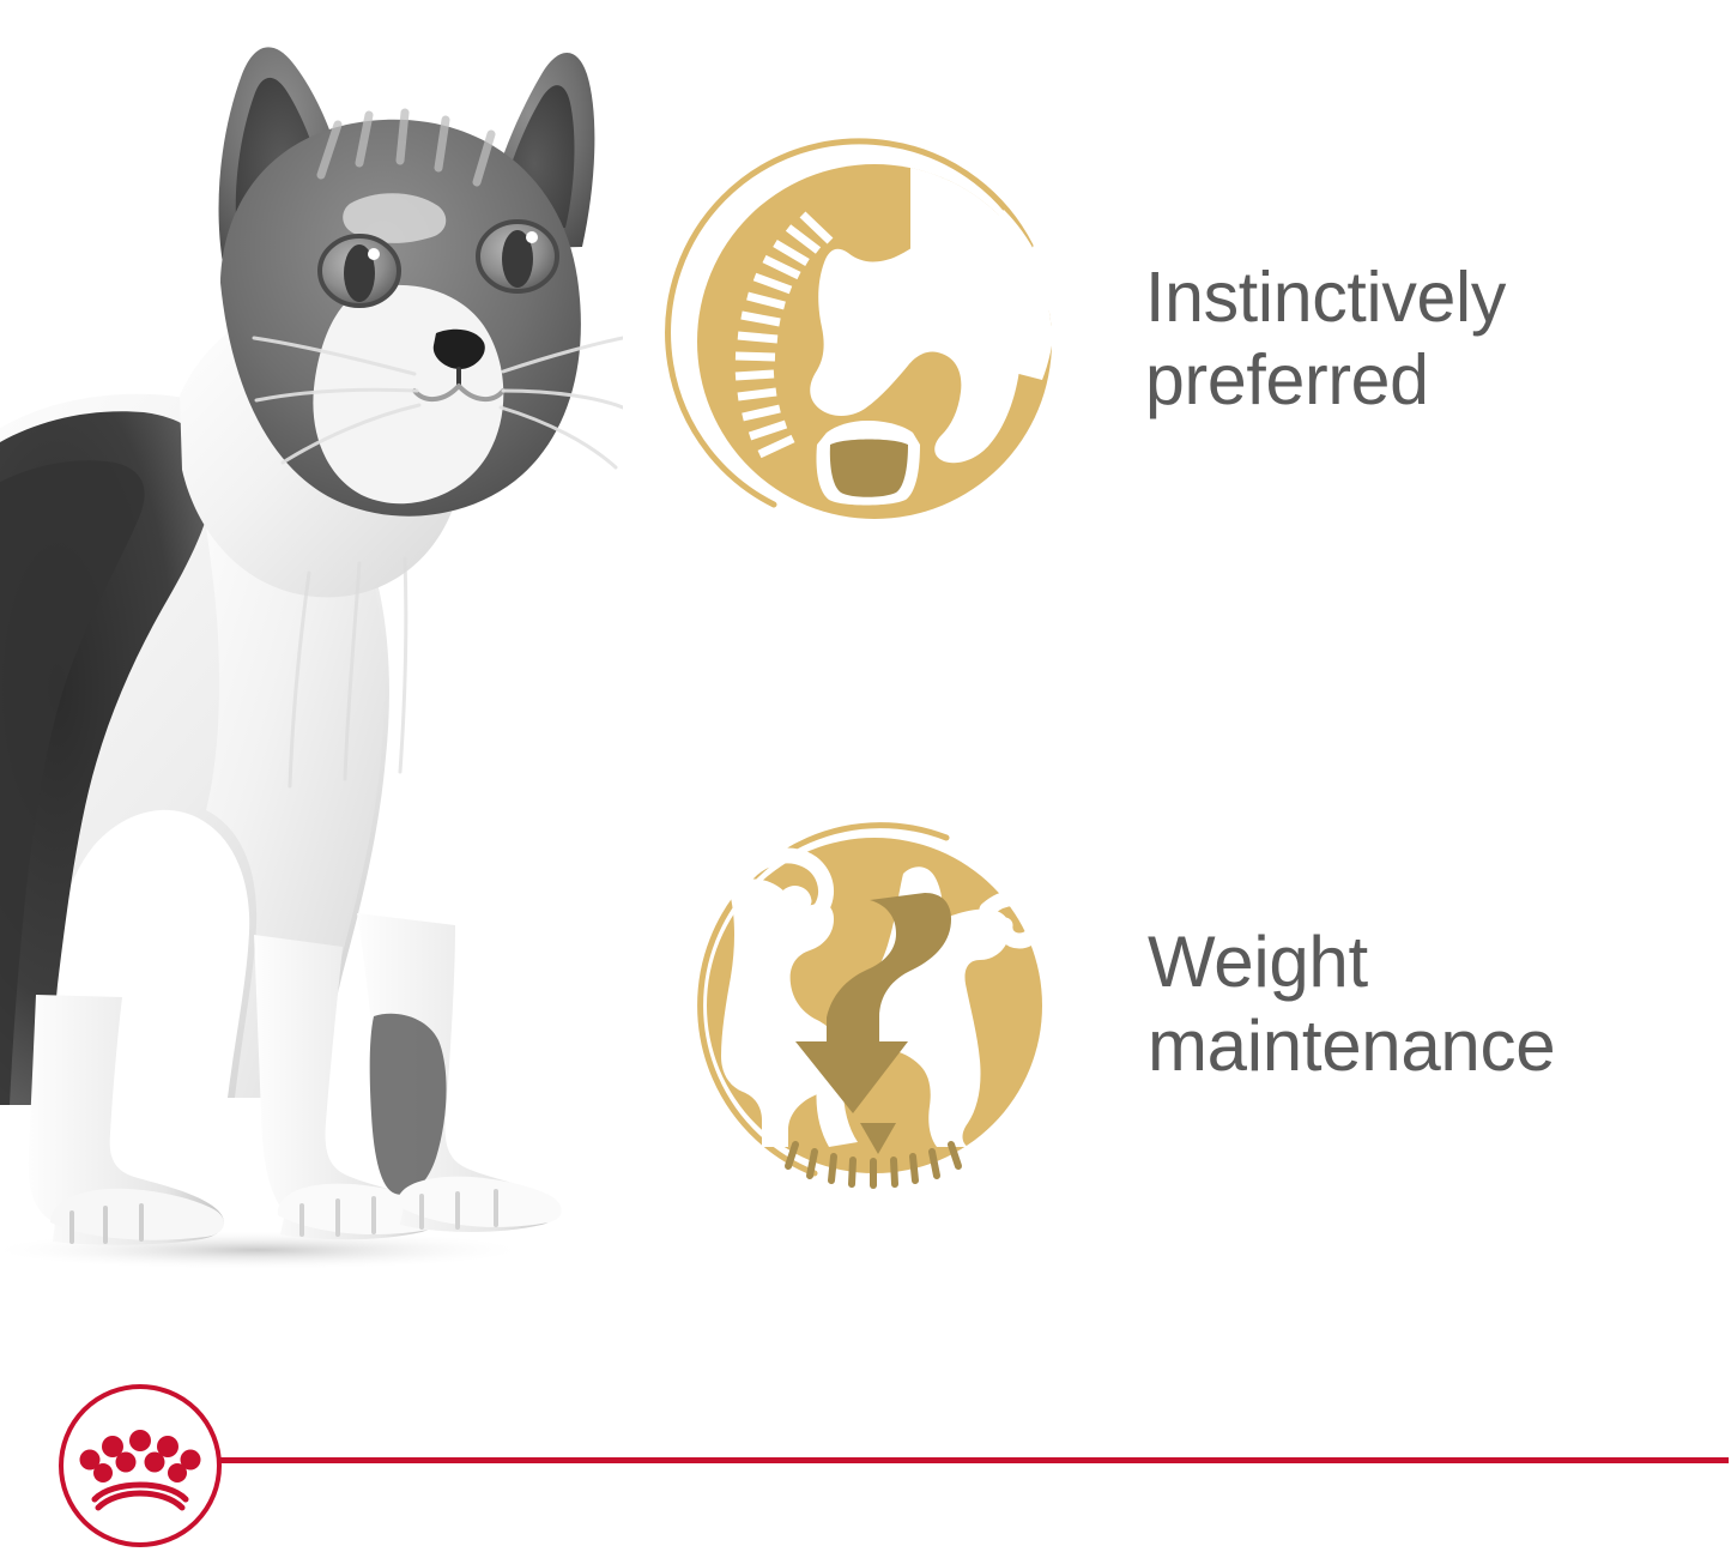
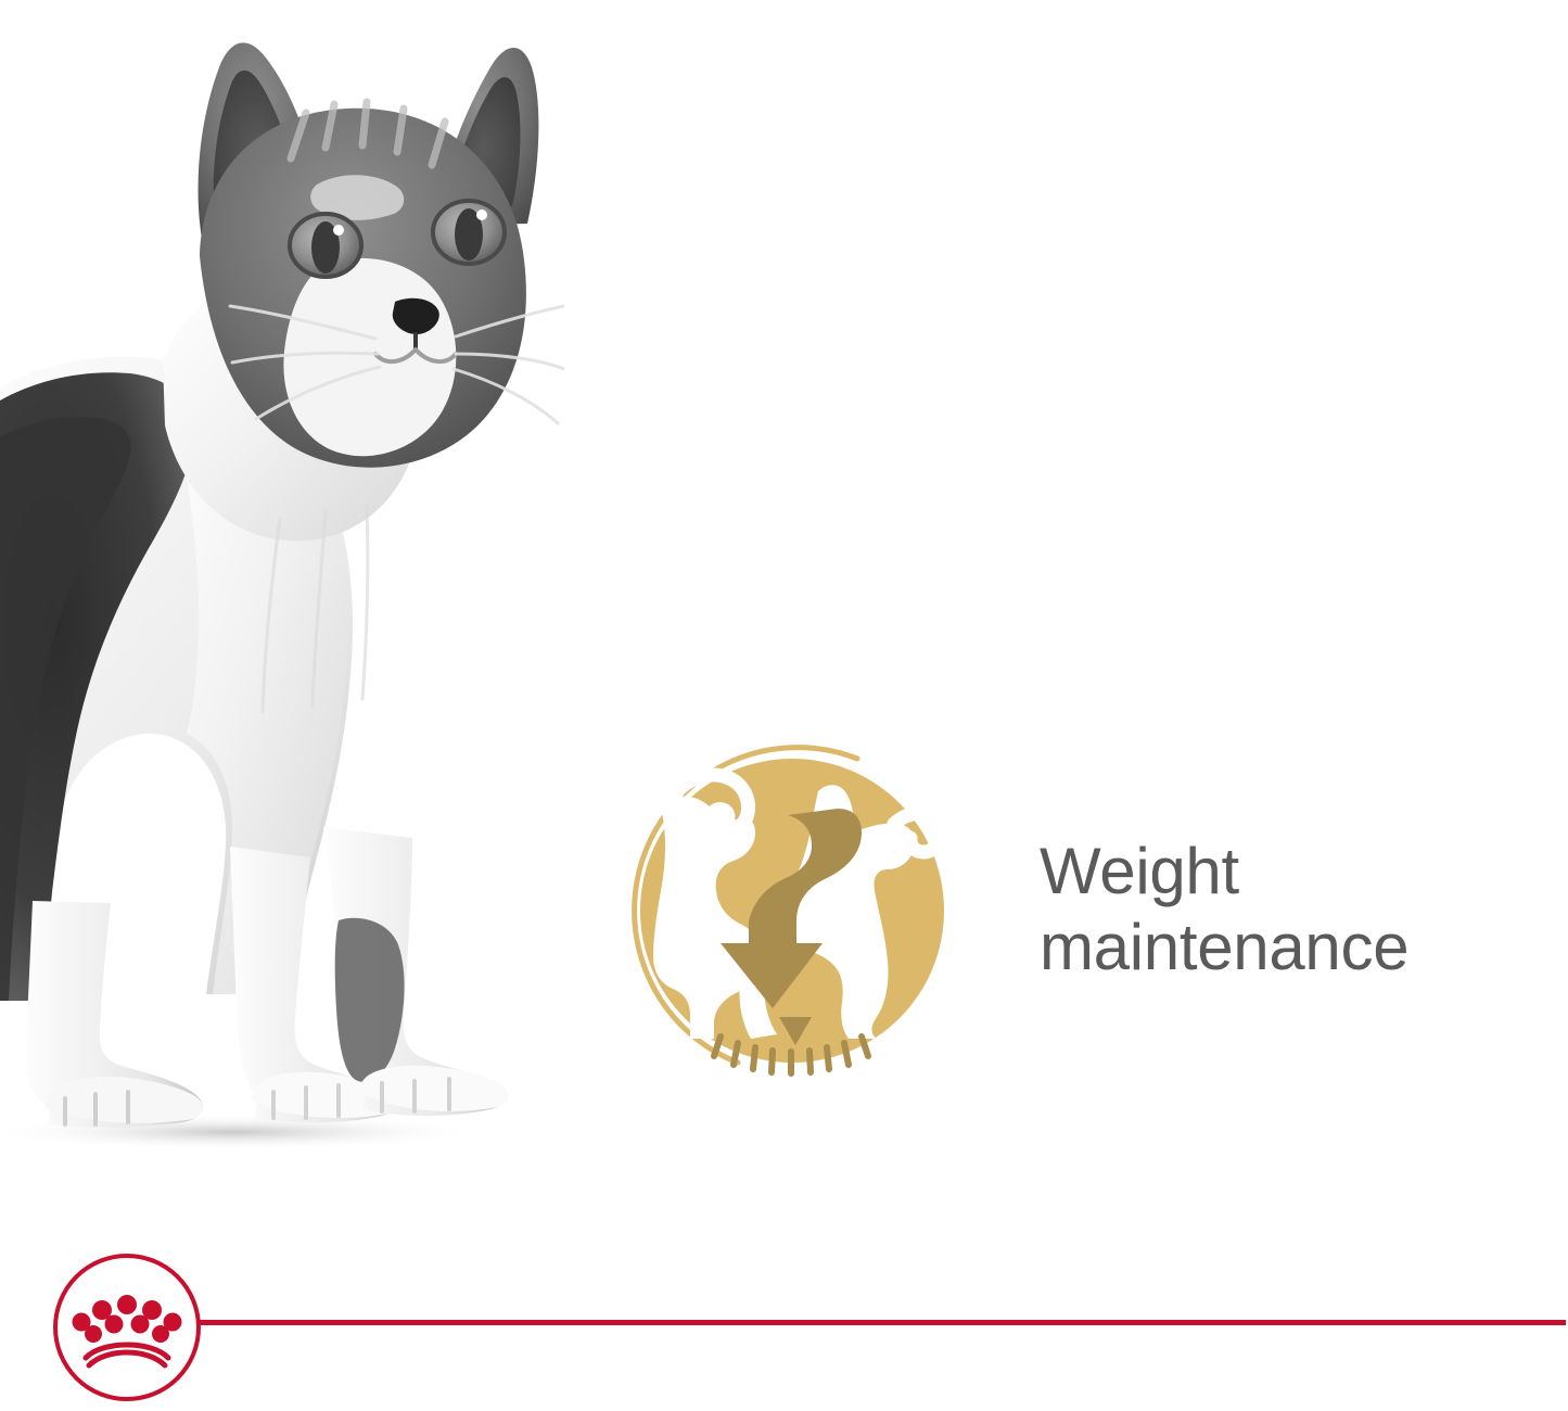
- Instinctively
- preferred
  Weight
  maintenance
